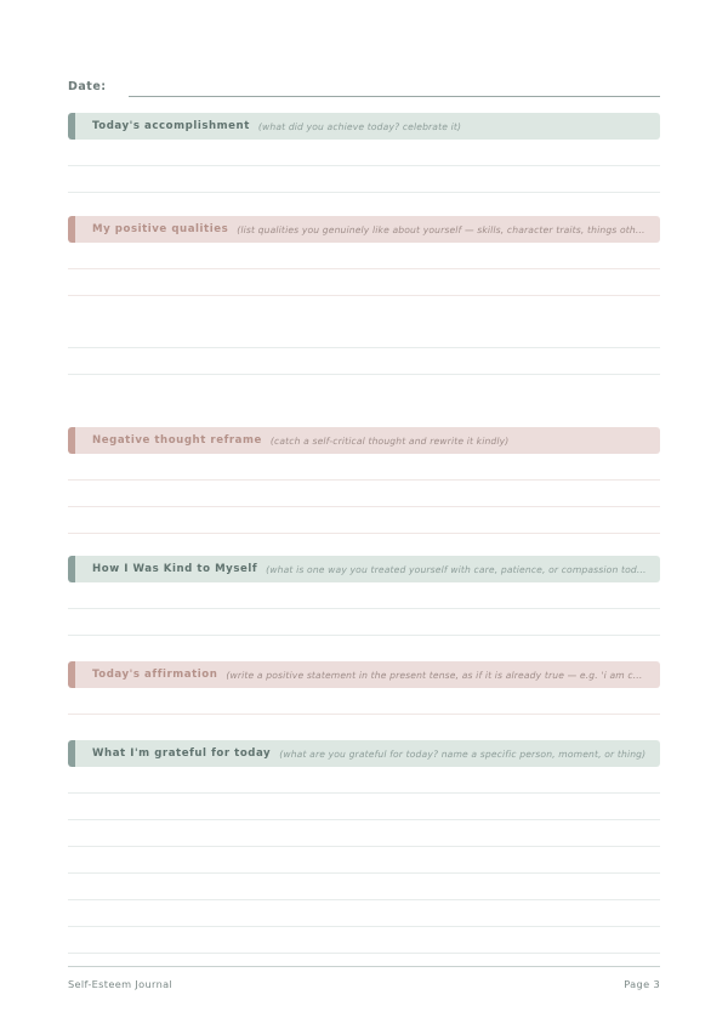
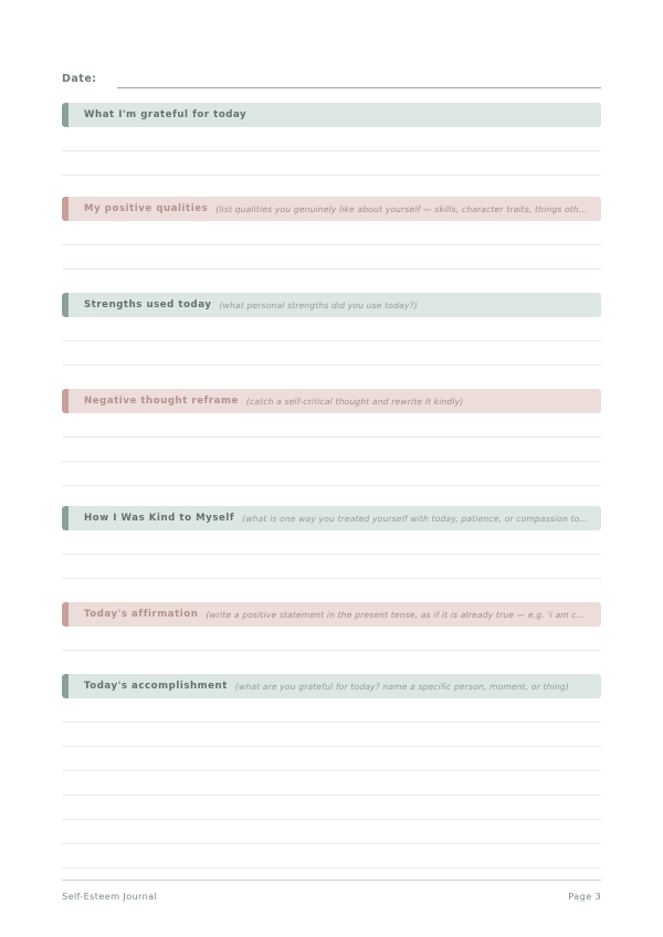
  Date:
- Today's accomplishment
+ What I'm grateful for today
- (what did you achieve today? celebrate it)
  My positive qualities
  (list qualities you genuinely like about yourself — skills, character traits, things oth...
+ Strengths used today
+ (what personal strengths did you use today?)
  Negative thought reframe
  (catch a self-critical thought and rewrite it kindly)
  How I Was Kind to Myself
- (what is one way you treated yourself with care, patience, or compassion tod...
+ (what is one way you treated yourself with today, patience, or compassion tod...
  Today's affirmation
  (write a positive statement in the present tense, as if it is already true — e.g. 'i am c...
- What I'm grateful for today
+ Today's accomplishment
  (what are you grateful for today? name a specific person, moment, or thing)
  Self-Esteem Journal
  Page 3
